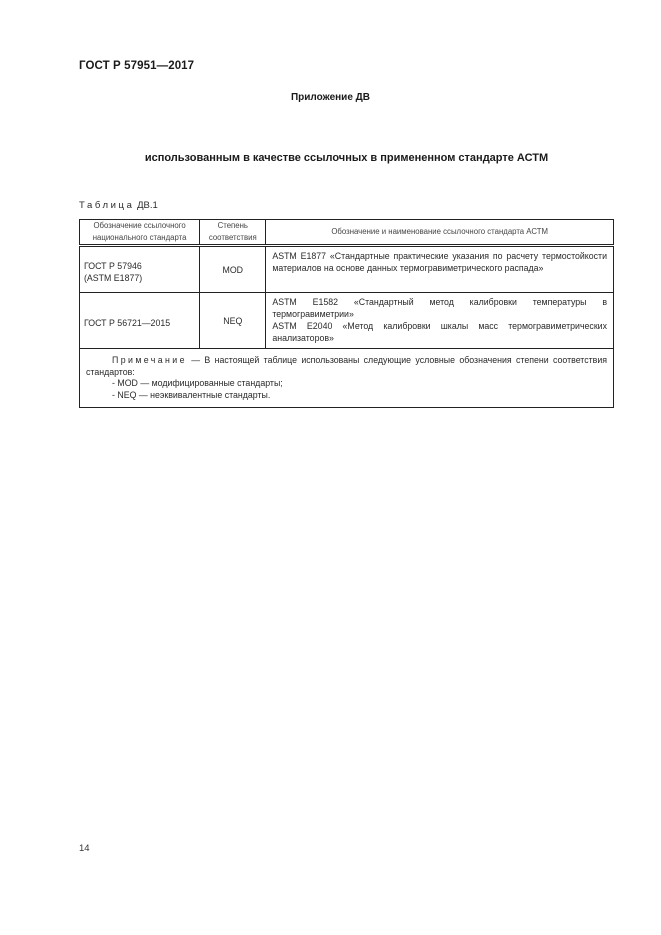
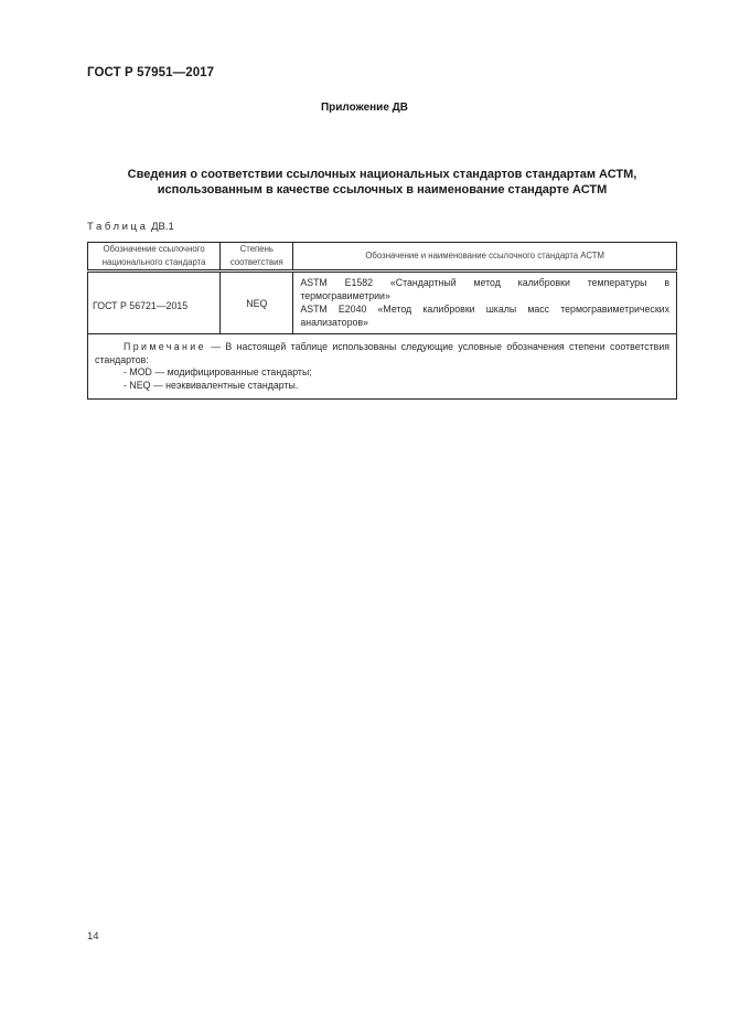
  ГОСТ Р 57951—2017
  Приложение ДВ
+ Сведения о соответствии ссылочных национальных стандартов стандартам АСТМ,
- использованным в качестве ссылочных в примененном стандарте АСТМ
+ использованным в качестве ссылочных в наименование стандарте АСТМ
  Таблица ДВ.1
  Обозначение ссылочного национального стандарта	Степень соответствия	Обозначение и наименование ссылочного стандарта АСТМ
- ГОСТ Р 57946 (ASTM E1877)	MOD	ASTM E1877 «Стандартные практические указания по расчету термостойкости материалов на основе данных термогравиметрического распада»
  ГОСТ Р 56721—2015	NEQ	ASTM E1582 «Стандартный метод калибровки температуры в термогравиметрии» ASTM E2040 «Метод калибровки шкалы масс термогравиметрических анализаторов»
  Примечание — В настоящей таблице использованы следующие условные обозначения степени соответствия стандартов: - MOD — модифицированные стандарты; - NEQ — неэквивалентные стандарты.
  14
